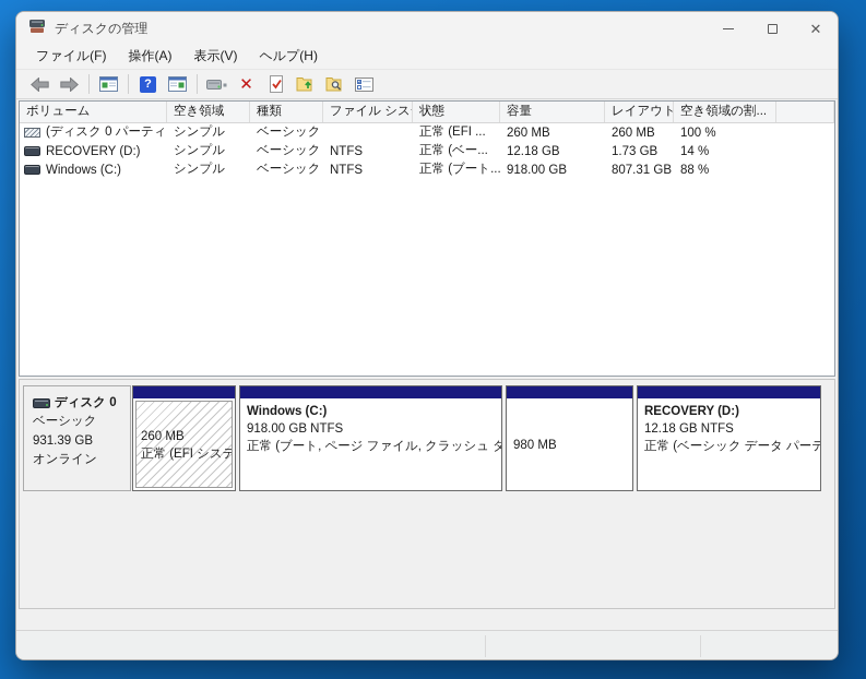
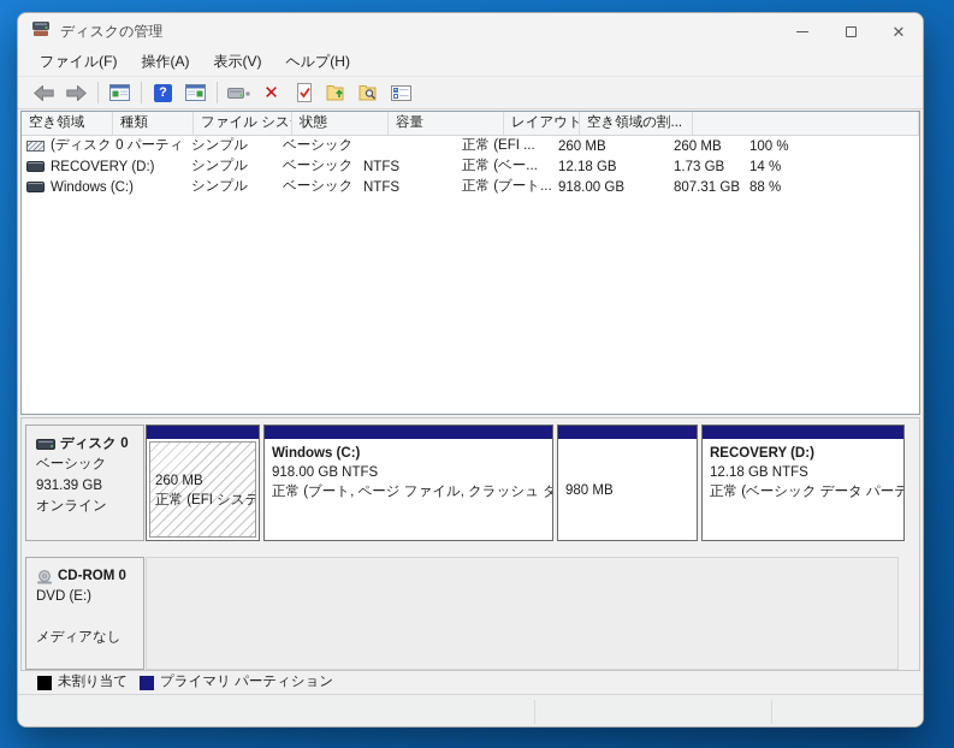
  ディスクの管理
  ✕
  ファイル(F)
  操作(A)
  表示(V)
  ヘルプ(H)
  ?
  ✕
- ボリューム
  空き領域
  種類
  ファイル シス
  状態
  容量
  レイアウト
  空き領域の割...
  (ディスク 0 パーティ
  シンプル
  ベーシック
  正常 (EFI ...
  260 MB
  260 MB
  100 %
  RECOVERY (D:)
  シンプル
  ベーシック
  NTFS
  正常 (ベー...
  12.18 GB
  1.73 GB
  14 %
  Windows (C:)
  シンプル
  ベーシック
  NTFS
  正常 (ブート...
  918.00 GB
  807.31 GB
  88 %
  ディスク 0
  ベーシック
  931.39 GB
  オンライン
  260 MB
  正常 (EFI システ
  Windows (C:)
  918.00 GB NTFS
  正常 (ブート, ページ ファイル, クラッシュ ダ
  980 MB
  RECOVERY (D:)
  12.18 GB NTFS
  正常 (ベーシック データ パーテ
+ CD-ROM 0
+ DVD (E:)
+ メディアなし
+ 未割り当て
+ プライマリ パーティション
